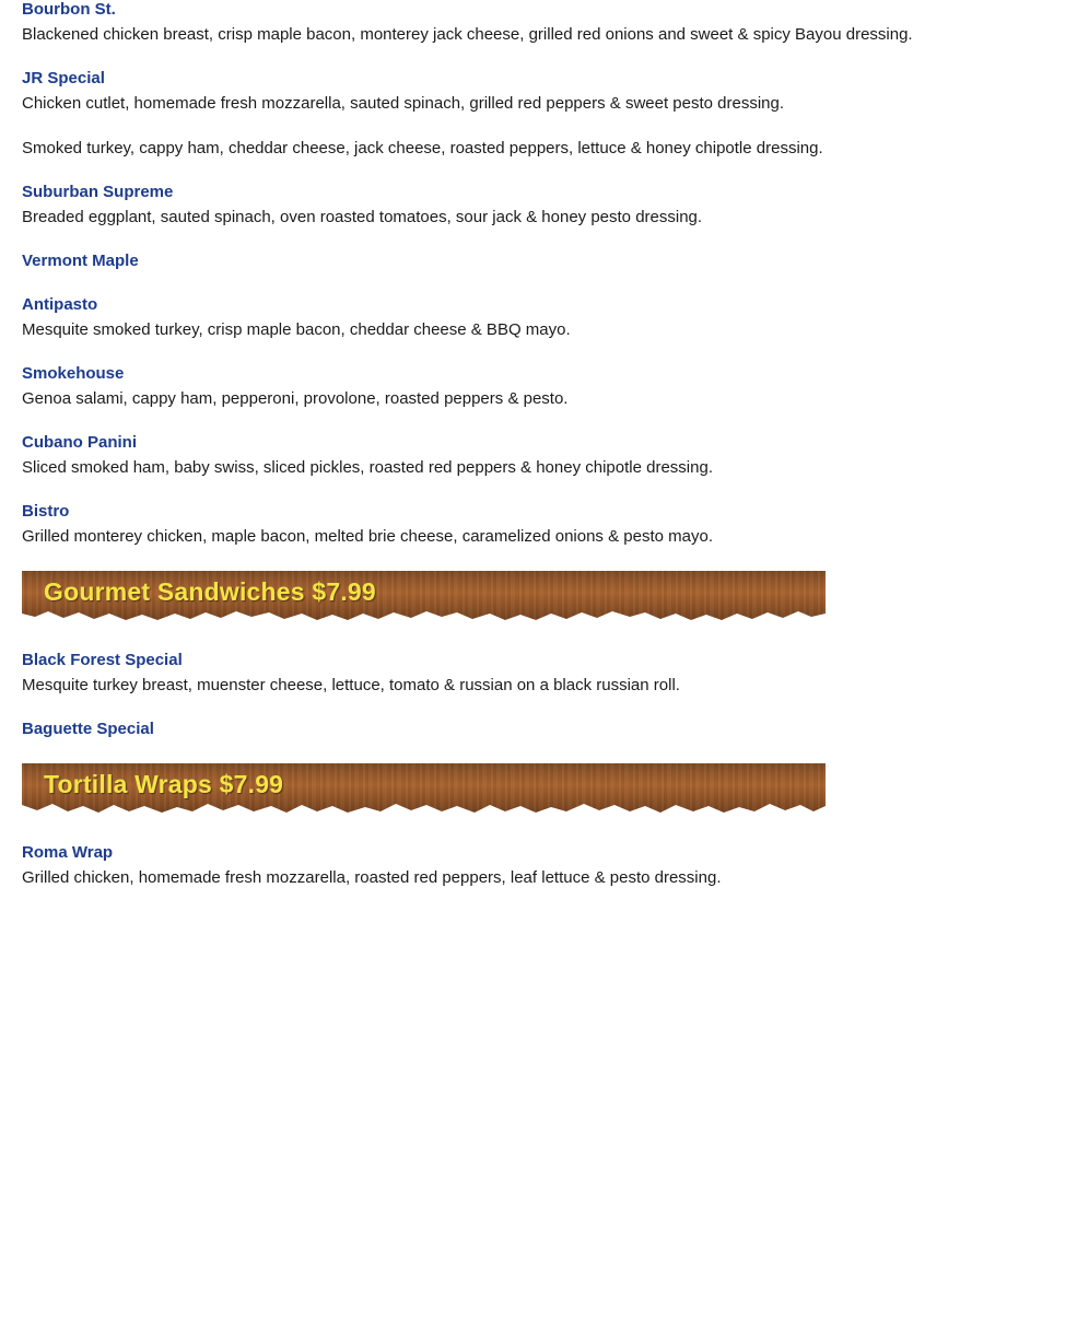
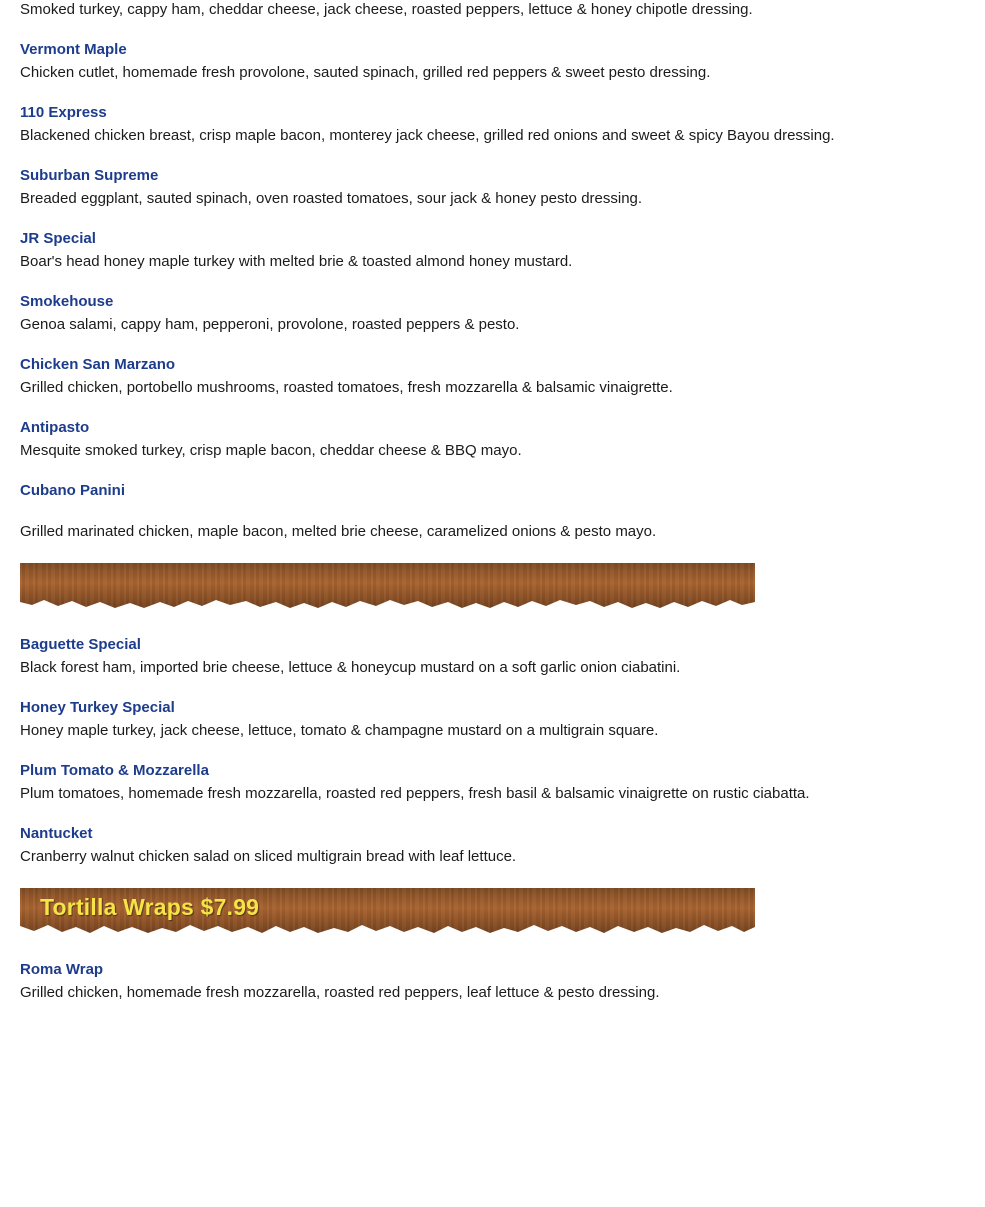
- Bourbon St.
- Blackened chicken breast, crisp maple bacon, monterey jack cheese, grilled red onions and sweet & spicy Bayou dressing.
+ Smoked turkey, cappy ham, cheddar cheese, jack cheese, roasted peppers, lettuce & honey chipotle dressing.
- JR Special
+ Vermont Maple
- Chicken cutlet, homemade fresh mozzarella, sauted spinach, grilled red peppers & sweet pesto dressing.
+ Chicken cutlet, homemade fresh provolone, sauted spinach, grilled red peppers & sweet pesto dressing.
+ 110 Express
- Smoked turkey, cappy ham, cheddar cheese, jack cheese, roasted peppers, lettuce & honey chipotle dressing.
+ Blackened chicken breast, crisp maple bacon, monterey jack cheese, grilled red onions and sweet & spicy Bayou dressing.
  Suburban Supreme
  Breaded eggplant, sauted spinach, oven roasted tomatoes, sour jack & honey pesto dressing.
- Vermont Maple
+ JR Special
+ Boar's head honey maple turkey with melted brie & toasted almond honey mustard.
- Antipasto
+ Smokehouse
- Mesquite smoked turkey, crisp maple bacon, cheddar cheese & BBQ mayo.
+ Genoa salami, cappy ham, pepperoni, provolone, roasted peppers & pesto.
+ Chicken San Marzano
+ Grilled chicken, portobello mushrooms, roasted tomatoes, fresh mozzarella & balsamic vinaigrette.
- Smokehouse
+ Antipasto
- Genoa salami, cappy ham, pepperoni, provolone, roasted peppers & pesto.
+ Mesquite smoked turkey, crisp maple bacon, cheddar cheese & BBQ mayo.
  Cubano Panini
- Sliced smoked ham, baby swiss, sliced pickles, roasted red peppers & honey chipotle dressing.
- Bistro
- Grilled monterey chicken, maple bacon, melted brie cheese, caramelized onions & pesto mayo.
+ Grilled marinated chicken, maple bacon, melted brie cheese, caramelized onions & pesto mayo.
- Gourmet Sandwiches $7.99
- Black Forest Special
- Mesquite turkey breast, muenster cheese, lettuce, tomato & russian on a black russian roll.
  Baguette Special
+ Black forest ham, imported brie cheese, lettuce & honeycup mustard on a soft garlic onion ciabatini.
+ Honey Turkey Special
+ Honey maple turkey, jack cheese, lettuce, tomato & champagne mustard on a multigrain square.
+ Plum Tomato & Mozzarella
+ Plum tomatoes, homemade fresh mozzarella, roasted red peppers, fresh basil & balsamic vinaigrette on rustic ciabatta.
+ Nantucket
+ Cranberry walnut chicken salad on sliced multigrain bread with leaf lettuce.
  Tortilla Wraps $7.99
  Roma Wrap
  Grilled chicken, homemade fresh mozzarella, roasted red peppers, leaf lettuce & pesto dressing.
